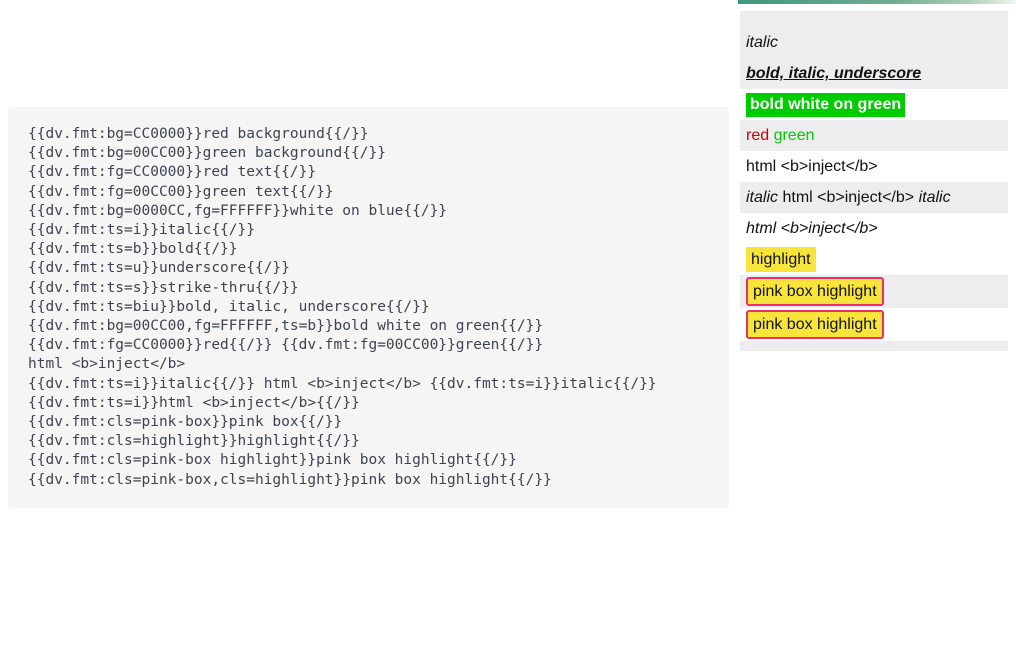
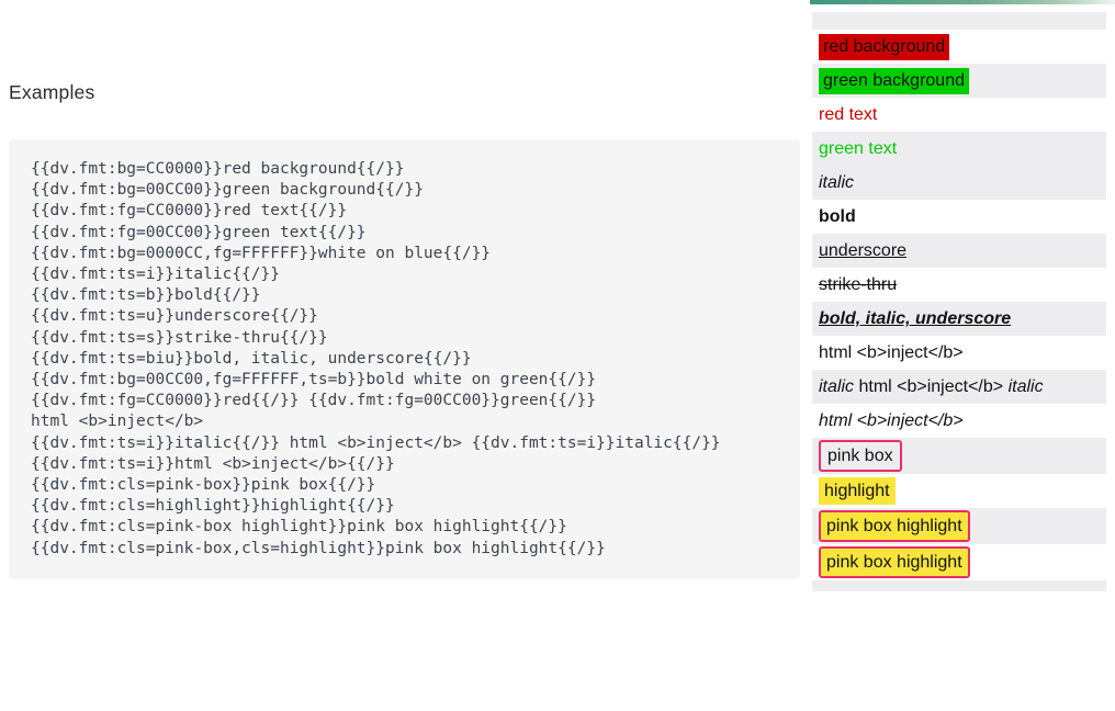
+ Examples
  {{dv.fmt:bg=CC0000}}red background{{/}}
  {{dv.fmt:bg=00CC00}}green background{{/}}
  {{dv.fmt:fg=CC0000}}red text{{/}}
  {{dv.fmt:fg=00CC00}}green text{{/}}
  {{dv.fmt:bg=0000CC,fg=FFFFFF}}white on blue{{/}}
  {{dv.fmt:ts=i}}italic{{/}}
  {{dv.fmt:ts=b}}bold{{/}}
  {{dv.fmt:ts=u}}underscore{{/}}
  {{dv.fmt:ts=s}}strike-thru{{/}}
  {{dv.fmt:ts=biu}}bold, italic, underscore{{/}}
  {{dv.fmt:bg=00CC00,fg=FFFFFF,ts=b}}bold white on green{{/}}
  {{dv.fmt:fg=CC0000}}red{{/}} {{dv.fmt:fg=00CC00}}green{{/}}
  html <b>inject</b>
  {{dv.fmt:ts=i}}italic{{/}} html <b>inject</b> {{dv.fmt:ts=i}}italic{{/}}
  {{dv.fmt:ts=i}}html <b>inject</b>{{/}}
  {{dv.fmt:cls=pink-box}}pink box{{/}}
  {{dv.fmt:cls=highlight}}highlight{{/}}
  {{dv.fmt:cls=pink-box highlight}}pink box highlight{{/}}
  {{dv.fmt:cls=pink-box,cls=highlight}}pink box highlight{{/}}
+ red background
+ green background
+ red text
+ green text
  italic
+ bold
+ underscore
+ strike-thru
  bold, italic, underscore
- bold white on green
- red
- green
  html <b>inject</b>
  italic
  html <b>inject</b>
  italic
  html <b>inject</b>
+ pink box
  highlight
  pink box highlight
  pink box highlight
